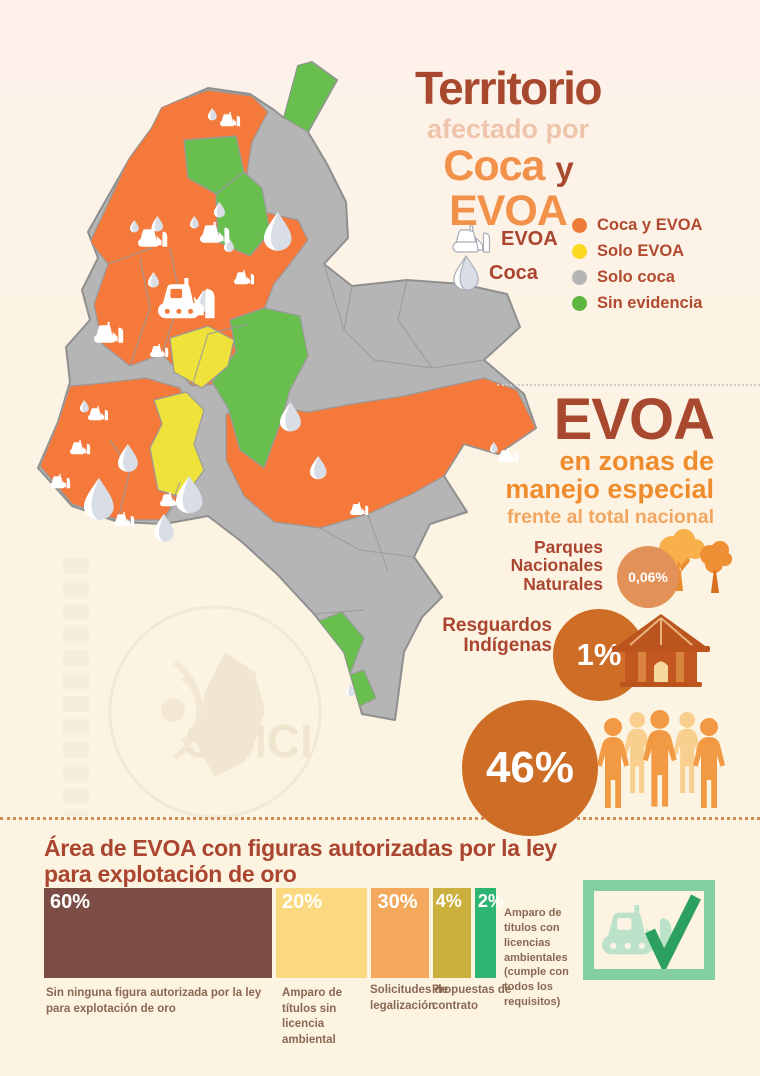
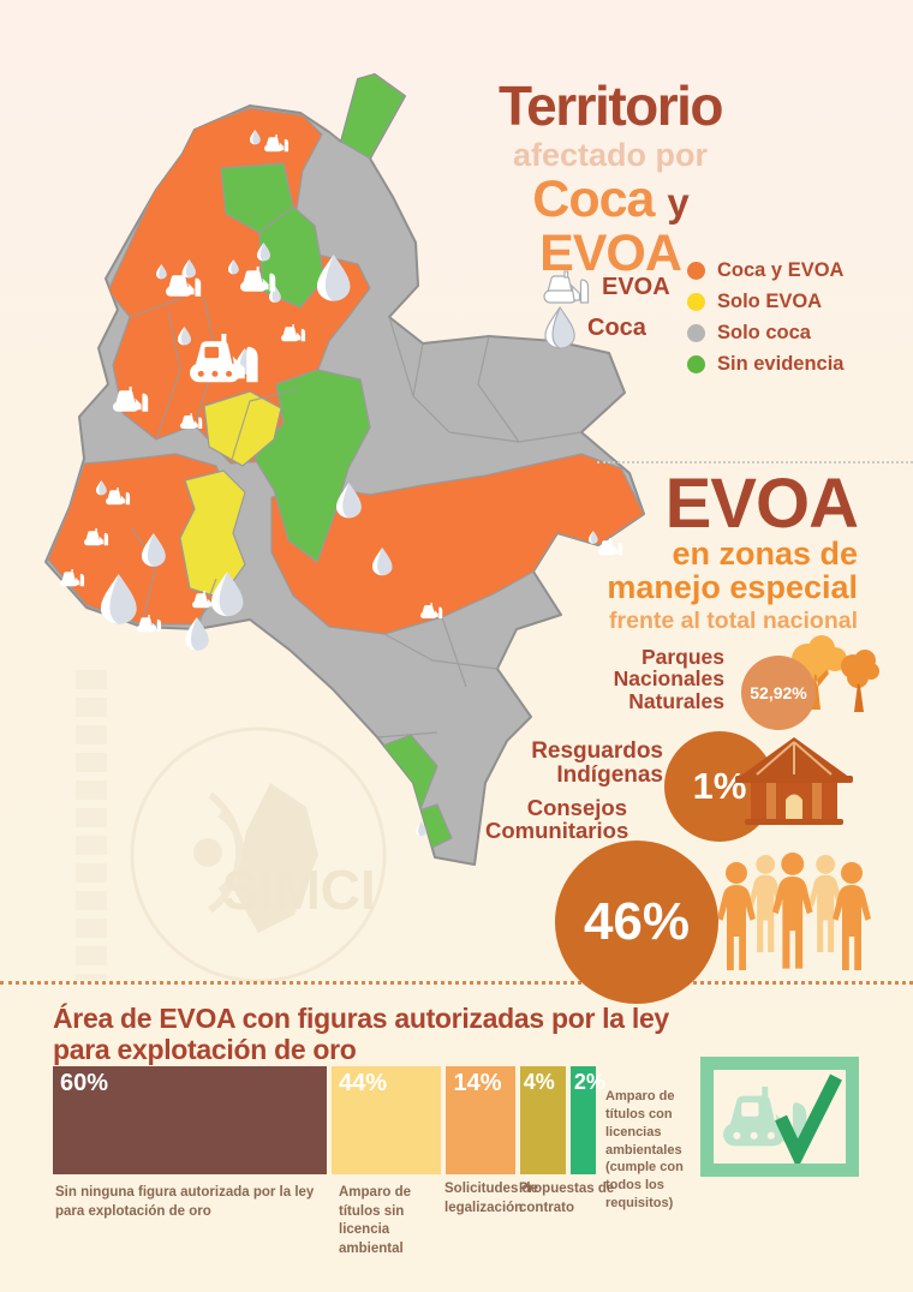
  Territorio
  afectado por
  Coca y EVOA
  EVOA
  Coca
  Coca y EVOA
  Solo EVOA
  Solo coca
  Sin evidencia
  EVOA
  en zonas de
  manejo especial
  frente al total nacional
  Parques Nacionales Naturales
- 0,06%
+ 52,92%
  Resguardos Indígenas
  1%
+ Consejos Comunitarios
  46%
  Área de EVOA con figuras autorizadas por la ley
  para explotación de oro
  60%
- 20%
+ 44%
- 30%
+ 14%
  4%
  2%
  Sin ninguna figura autorizada por la ley para explotación de oro
  Amparo de títulos sin licencia ambiental
  Solicitudes de legalización
  Propuestas de contrato
  Amparo de títulos con licencias ambientales (cumple con todos los requisitos)
